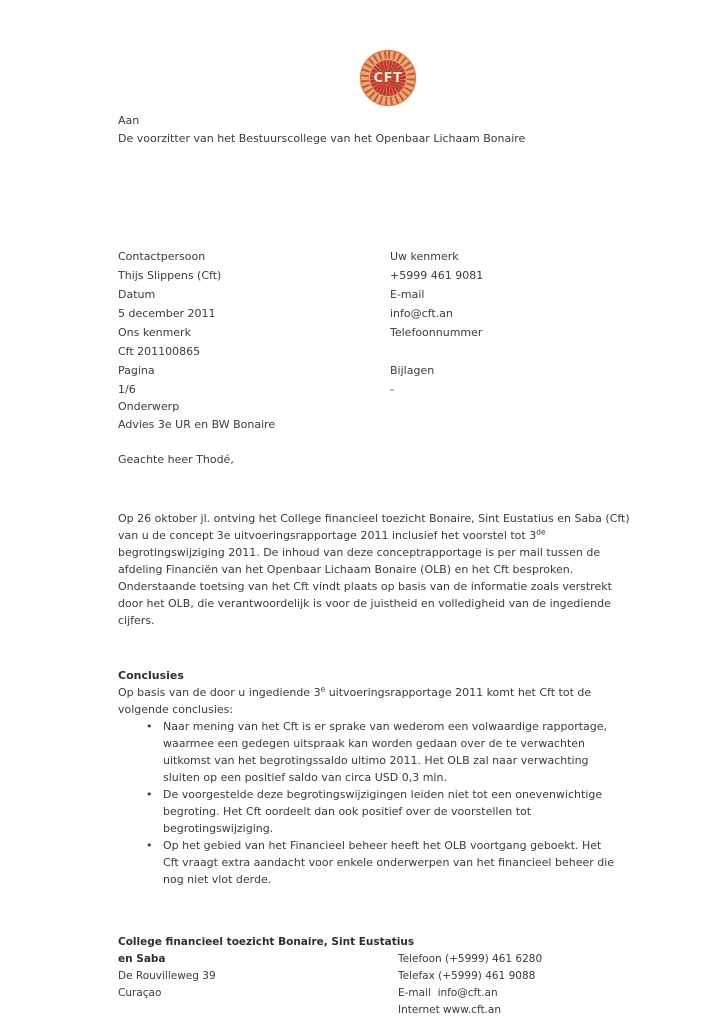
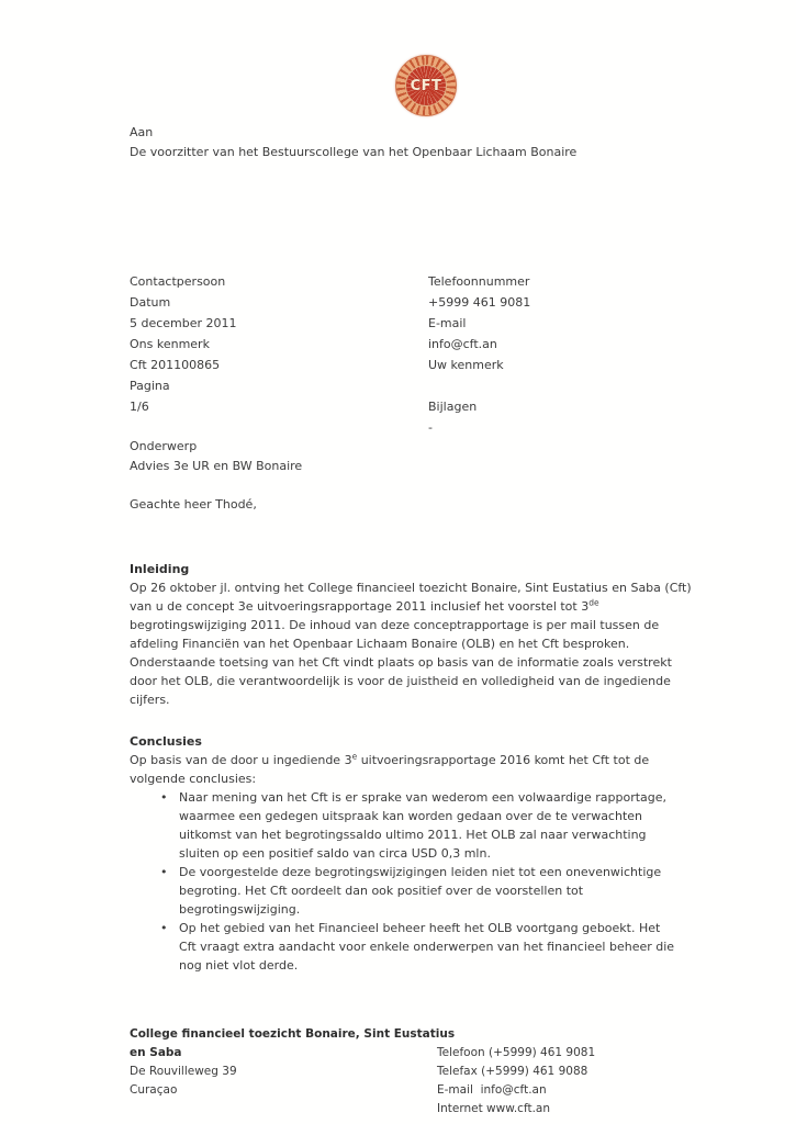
  CFT
  Aan
  De voorzitter van het Bestuurscollege van het Openbaar Lichaam Bonaire
  Contactpersoon
- Thijs Slippens (Cft)
  Datum
  5 december 2011
  Ons kenmerk
  Cft 201100865
  Pagina
  1/6
- Uw kenmerk
+ Telefoonnummer
  +5999 461 9081
  E-mail
  info@cft.an
- Telefoonnummer
+ Uw kenmerk
  Bijlagen
  -
  Onderwerp
  Advies 3e UR en BW Bonaire
  Geachte heer Thodé,
+ Inleiding
  Op 26 oktober jl. ontving het College financieel toezicht Bonaire, Sint Eustatius en Saba (Cft) van u de concept 3e uitvoeringsrapportage 2011 inclusief het voorstel tot 3de begrotingswijziging 2011. De inhoud van deze conceptrapportage is per mail tussen de afdeling Financiën van het Openbaar Lichaam Bonaire (OLB) en het Cft besproken. Onderstaande toetsing van het Cft vindt plaats op basis van de informatie zoals verstrekt door het OLB, die verantwoordelijk is voor de juistheid en volledigheid van de ingediende cijfers.
  Conclusies
- Op basis van de door u ingediende 3e uitvoeringsrapportage 2011 komt het Cft tot de volgende conclusies:
+ Op basis van de door u ingediende 3e uitvoeringsrapportage 2016 komt het Cft tot de volgende conclusies:
  Naar mening van het Cft is er sprake van wederom een volwaardige rapportage, waarmee een gedegen uitspraak kan worden gedaan over de te verwachten uitkomst van het begrotingssaldo ultimo 2011. Het OLB zal naar verwachting sluiten op een positief saldo van circa USD 0,3 mln.
  De voorgestelde deze begrotingswijzigingen leiden niet tot een onevenwichtige begroting. Het Cft oordeelt dan ook positief over de voorstellen tot begrotingswijziging.
  Op het gebied van het Financieel beheer heeft het OLB voortgang geboekt. Het Cft vraagt extra aandacht voor enkele onderwerpen van het financieel beheer die nog niet vlot derde.
  College financieel toezicht Bonaire, Sint Eustatius
  en Saba
  De Rouvilleweg 39
  Curaçao
- Telefoon (+5999) 461 6280
+ Telefoon (+5999) 461 9081
  Telefax (+5999) 461 9088
  E-mail info@cft.an
  Internet www.cft.an
